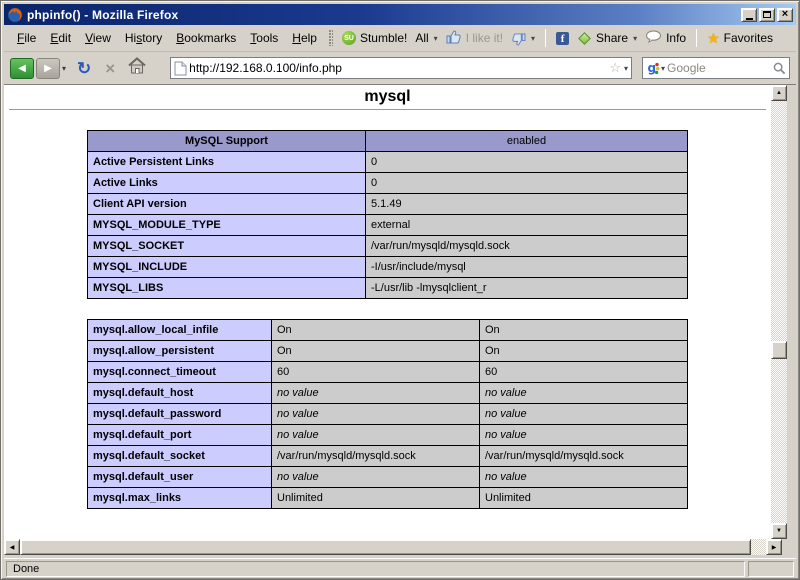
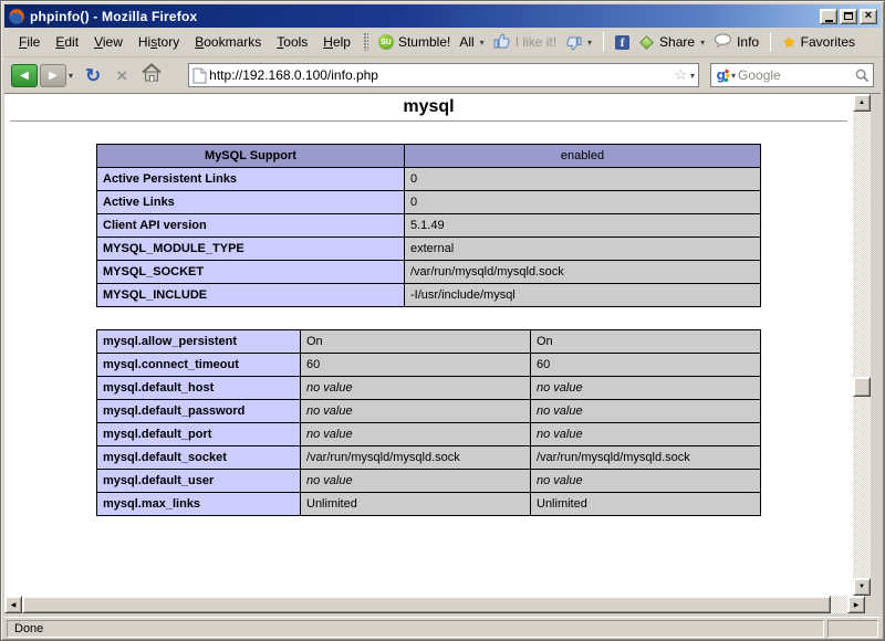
  phpinfo() - Mozilla Firefox
  ×
  File Edit View History Bookmarks Tools Help
  Stumble!
  All
  ▾
  I like it!
  ▾
  f
  Share
  ▾
  Info
  ★
  Favorites
  ◀
  ▶
  ▾
  ↻
  ×
  http://192.168.0.100/info.php
  ☆
  ▾
  g
  ▾
  Google
  mysql
  MySQL Support	enabled
  Active Persistent Links	0
  Active Links	0
  Client API version	5.1.49
  MYSQL_MODULE_TYPE	external
  MYSQL_SOCKET	/var/run/mysqld/mysqld.sock
  MYSQL_INCLUDE	-I/usr/include/mysql
- MYSQL_LIBS	-L/usr/lib -lmysqlclient_r
- mysql.allow_local_infile	On	On
  mysql.allow_persistent	On	On
  mysql.connect_timeout	60	60
  mysql.default_host	no value	no value
  mysql.default_password	no value	no value
  mysql.default_port	no value	no value
  mysql.default_socket	/var/run/mysqld/mysqld.sock	/var/run/mysqld/mysqld.sock
  mysql.default_user	no value	no value
  mysql.max_links	Unlimited	Unlimited
  Done
